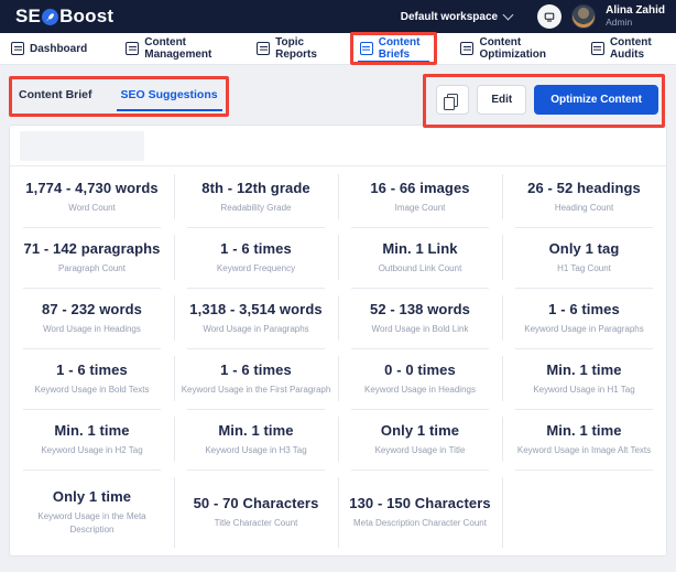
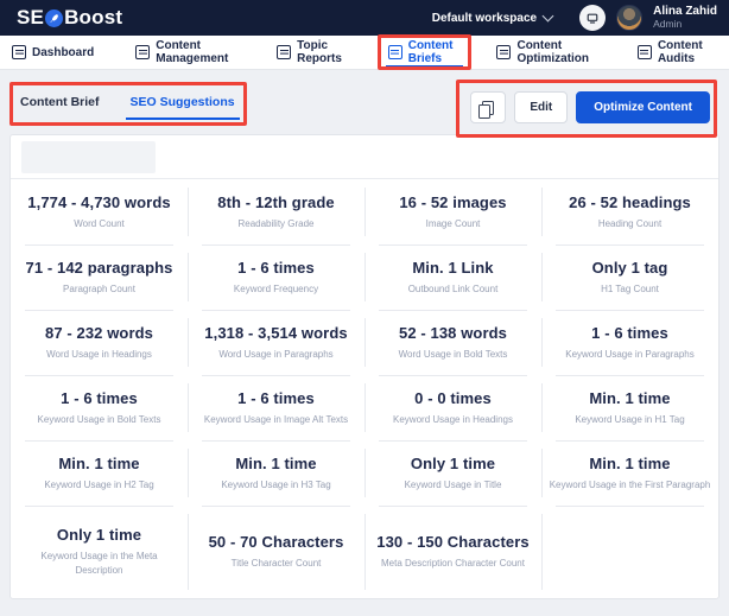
  SE
  Boost
  Default workspace
  Alina Zahid
  Admin
  Dashboard
  Content Management
  Topic Reports
  Content Briefs
  Content Optimization
  Content Audits
  Content Brief
  SEO Suggestions
  Edit
  Optimize Content
  1,774 - 4,730 words
  Word Count
  8th - 12th grade
  Readability Grade
- 16 - 66 images
+ 16 - 52 images
  Image Count
  26 - 52 headings
  Heading Count
  71 - 142 paragraphs
  Paragraph Count
  1 - 6 times
  Keyword Frequency
  Min. 1 Link
  Outbound Link Count
  Only 1 tag
  H1 Tag Count
  87 - 232 words
  Word Usage in Headings
  1,318 - 3,514 words
  Word Usage in Paragraphs
  52 - 138 words
- Word Usage in Bold Link
+ Word Usage in Bold Texts
  1 - 6 times
  Keyword Usage in Paragraphs
  1 - 6 times
  Keyword Usage in Bold Texts
  1 - 6 times
- Keyword Usage in the First Paragraph
+ Keyword Usage in Image Alt Texts
  0 - 0 times
  Keyword Usage in Headings
  Min. 1 time
  Keyword Usage in H1 Tag
  Min. 1 time
  Keyword Usage in H2 Tag
  Min. 1 time
  Keyword Usage in H3 Tag
  Only 1 time
  Keyword Usage in Title
  Min. 1 time
- Keyword Usage in Image Alt Texts
+ Keyword Usage in the First Paragraph
  Only 1 time
  Keyword Usage in the Meta Description
  50 - 70 Characters
  Title Character Count
  130 - 150 Characters
  Meta Description Character Count
